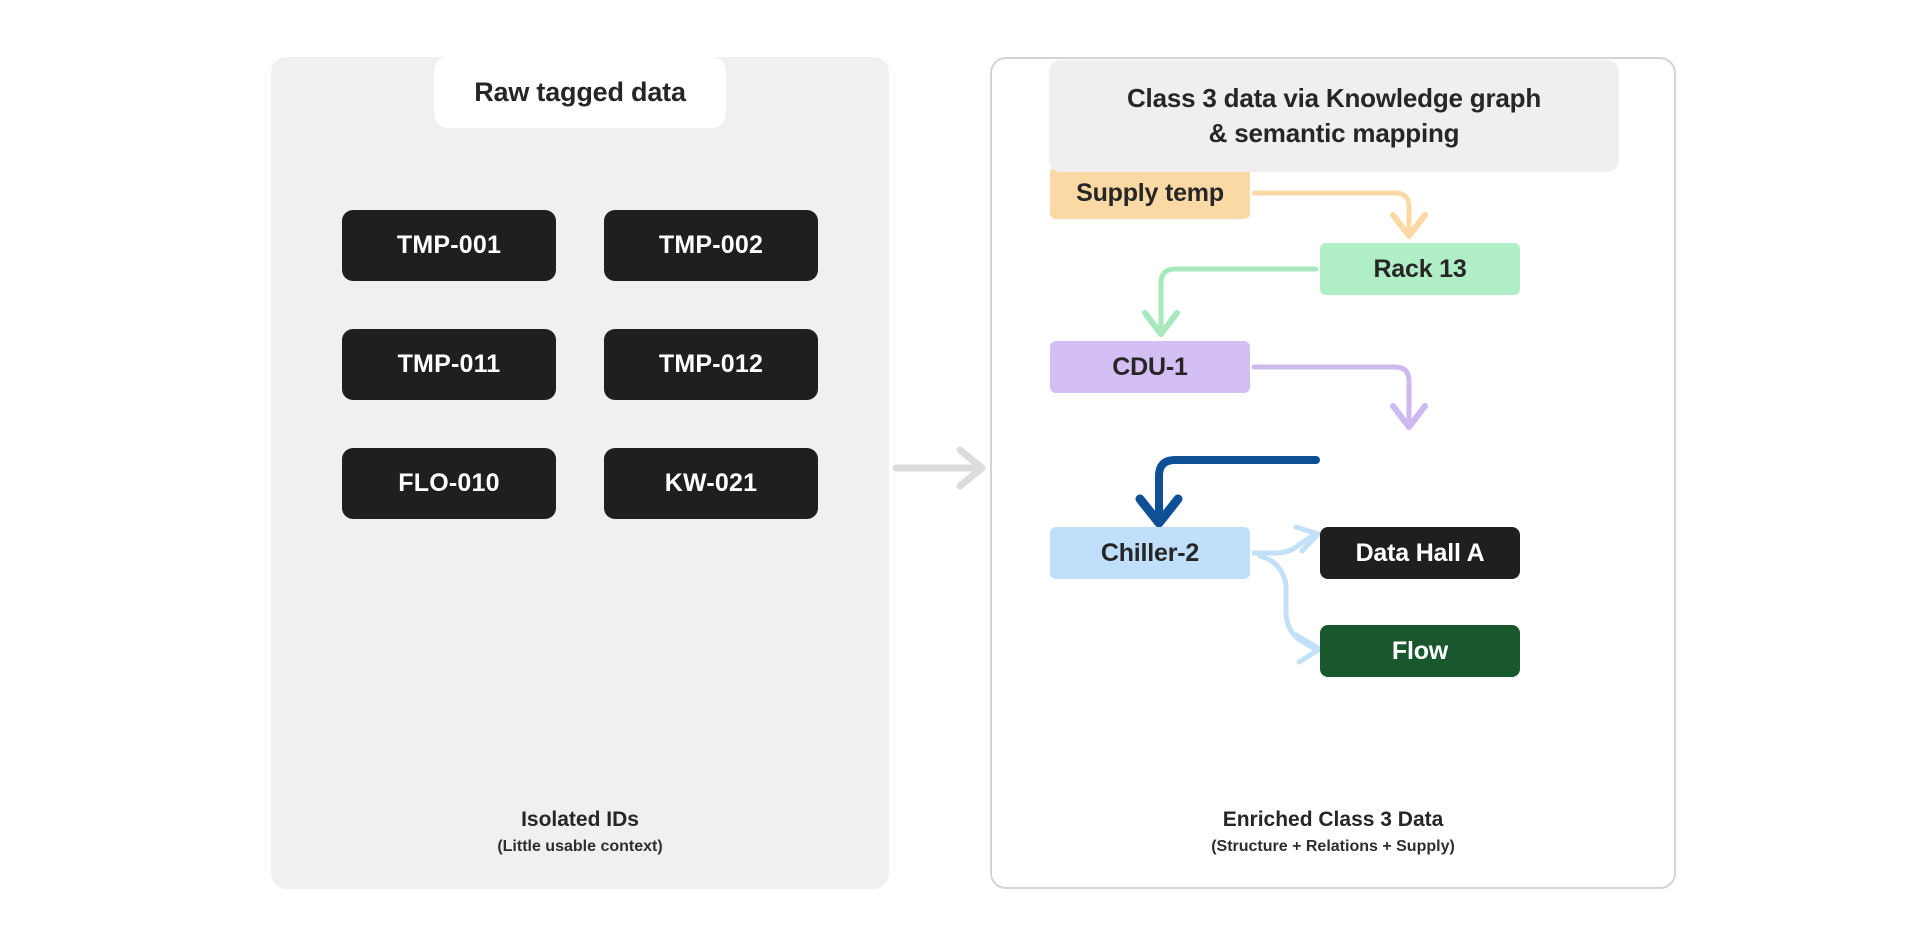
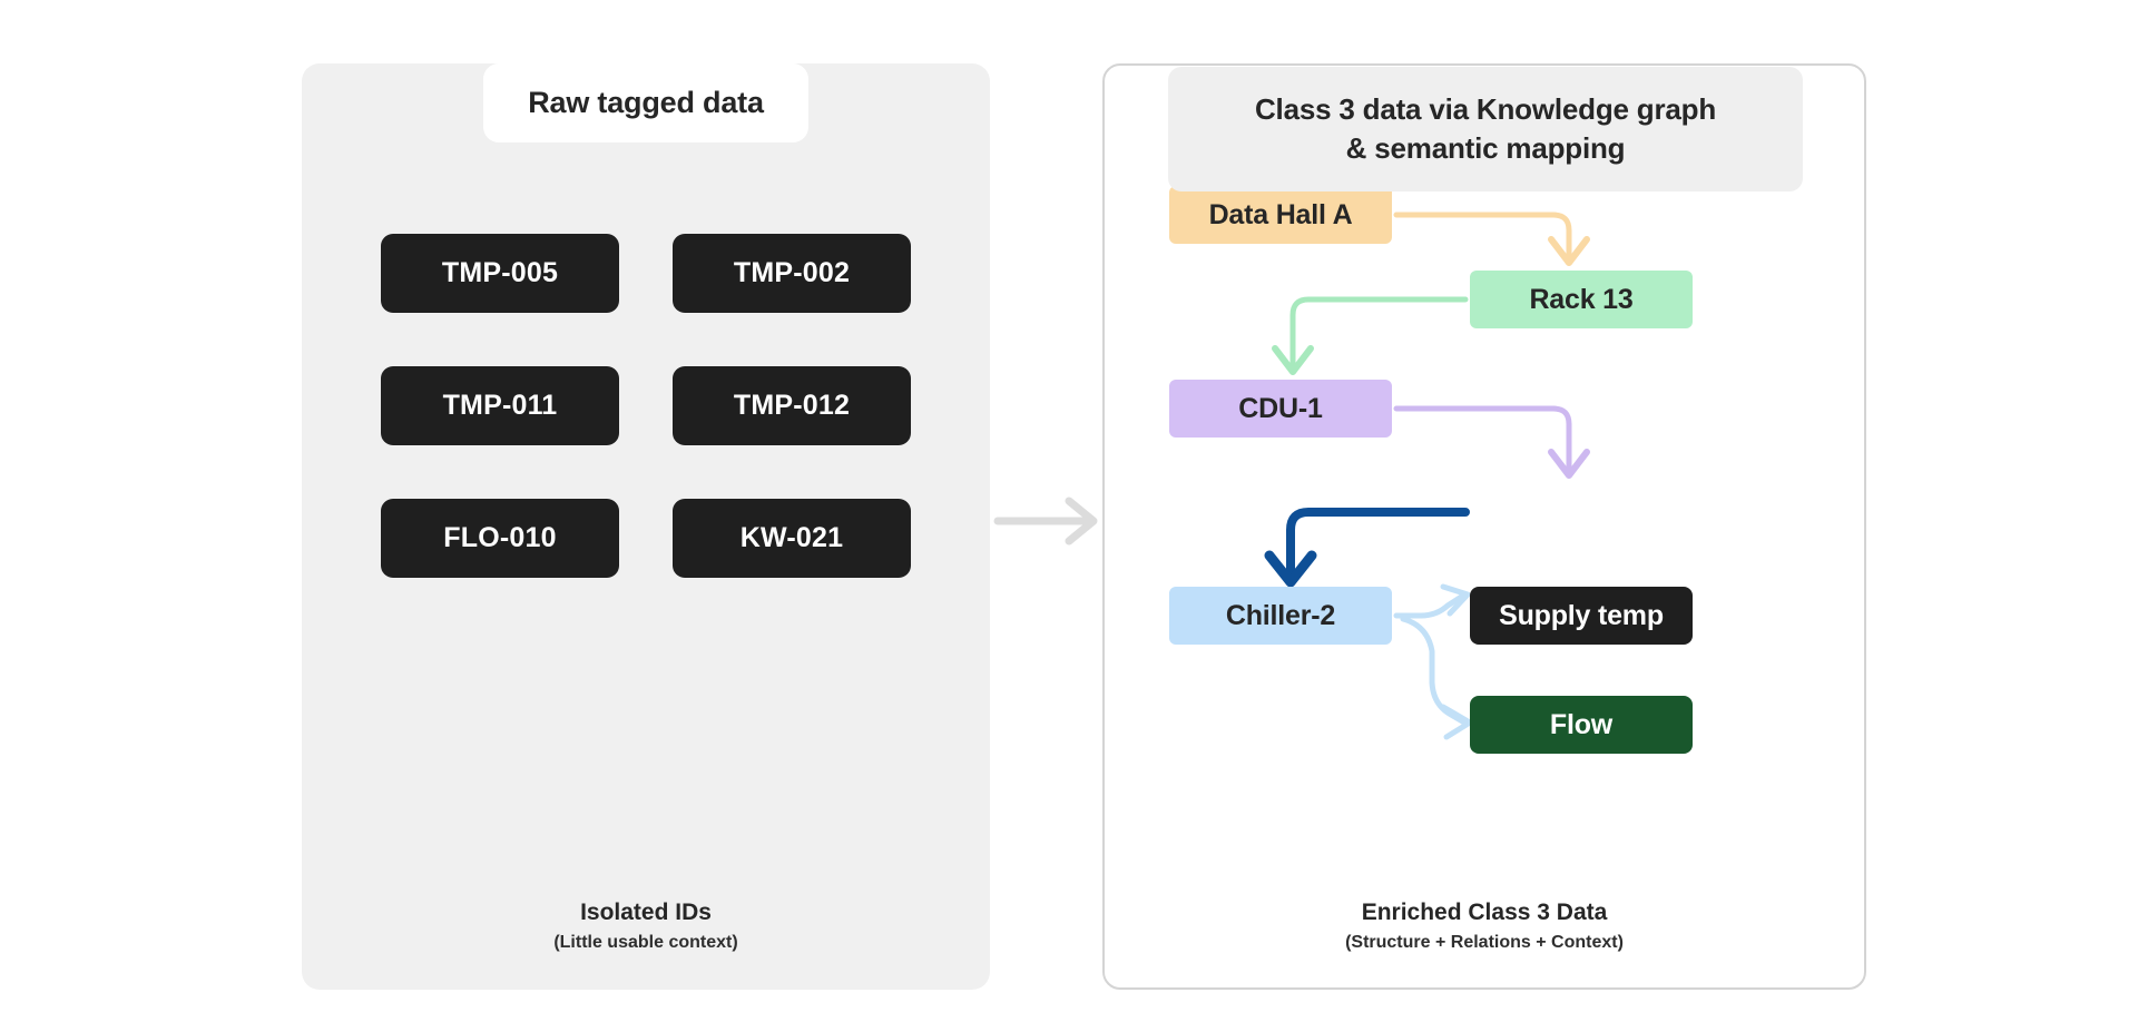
  Raw tagged data
- TMP-001
+ TMP-005
  TMP-002
  TMP-011
  TMP-012
  FLO-010
  KW-021
  Isolated IDs
  (Little usable context)
  Class 3 data via Knowledge graph
  & semantic mapping
- Supply temp
+ Data Hall A
  Rack 13
  CDU-1
  Chiller-2
- Data Hall A
+ Supply temp
  Flow
  Enriched Class 3 Data
- (Structure + Relations + Supply)
+ (Structure + Relations + Context)
